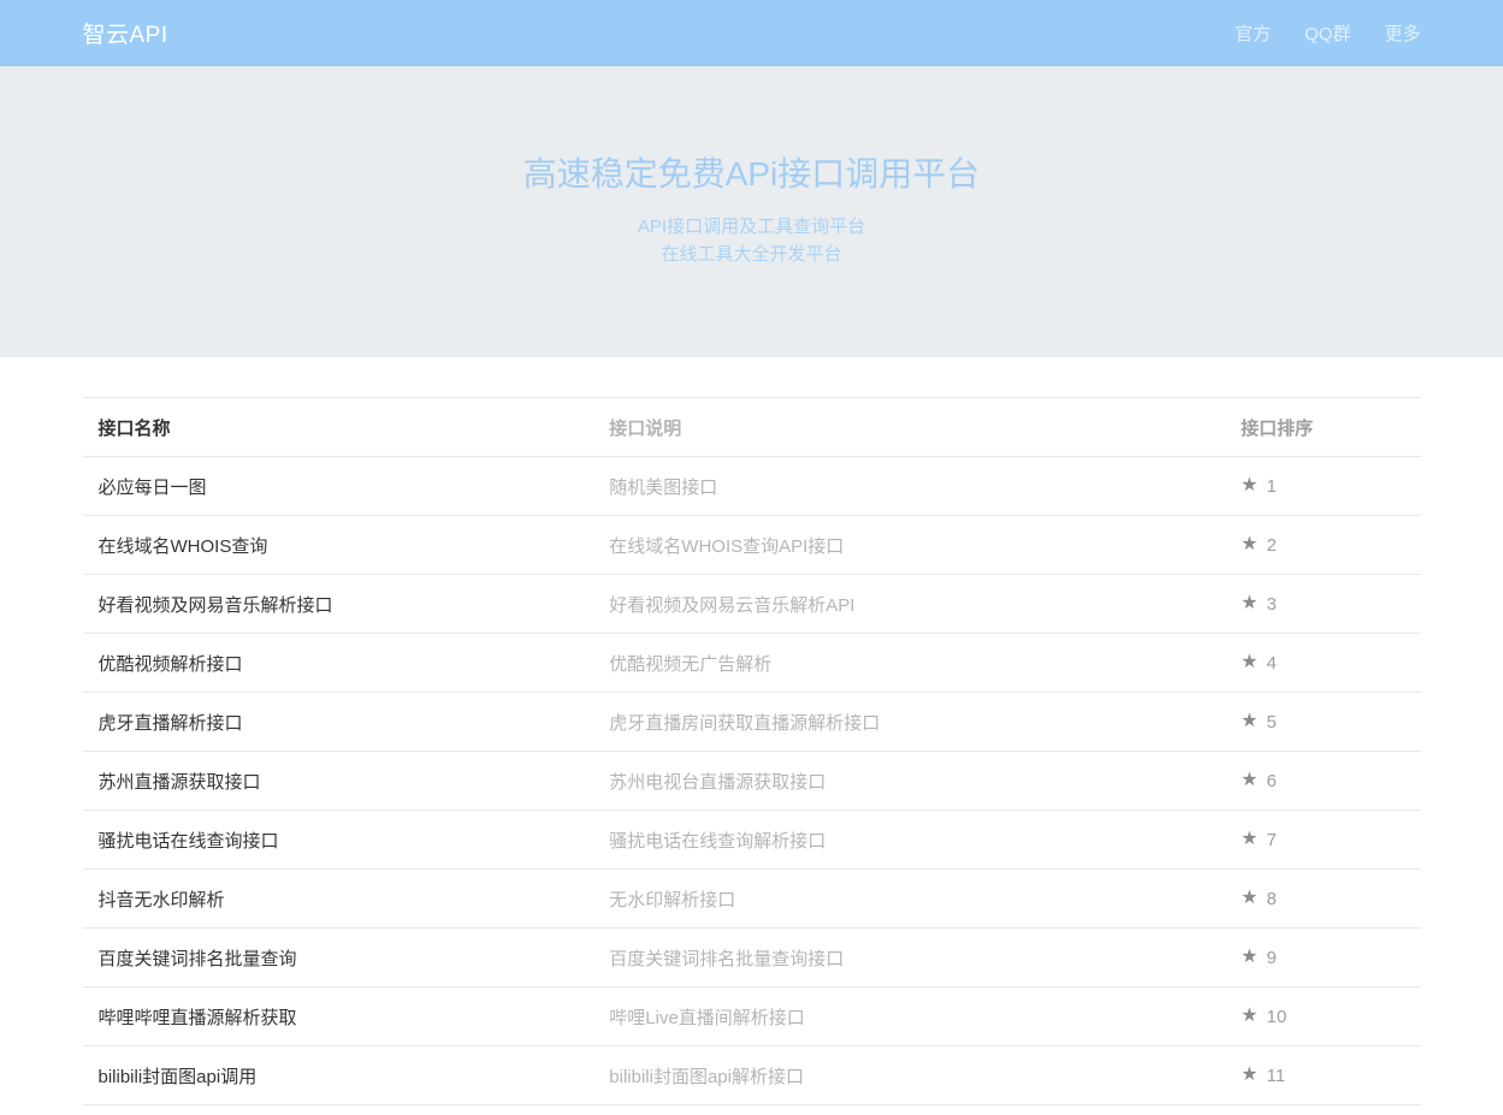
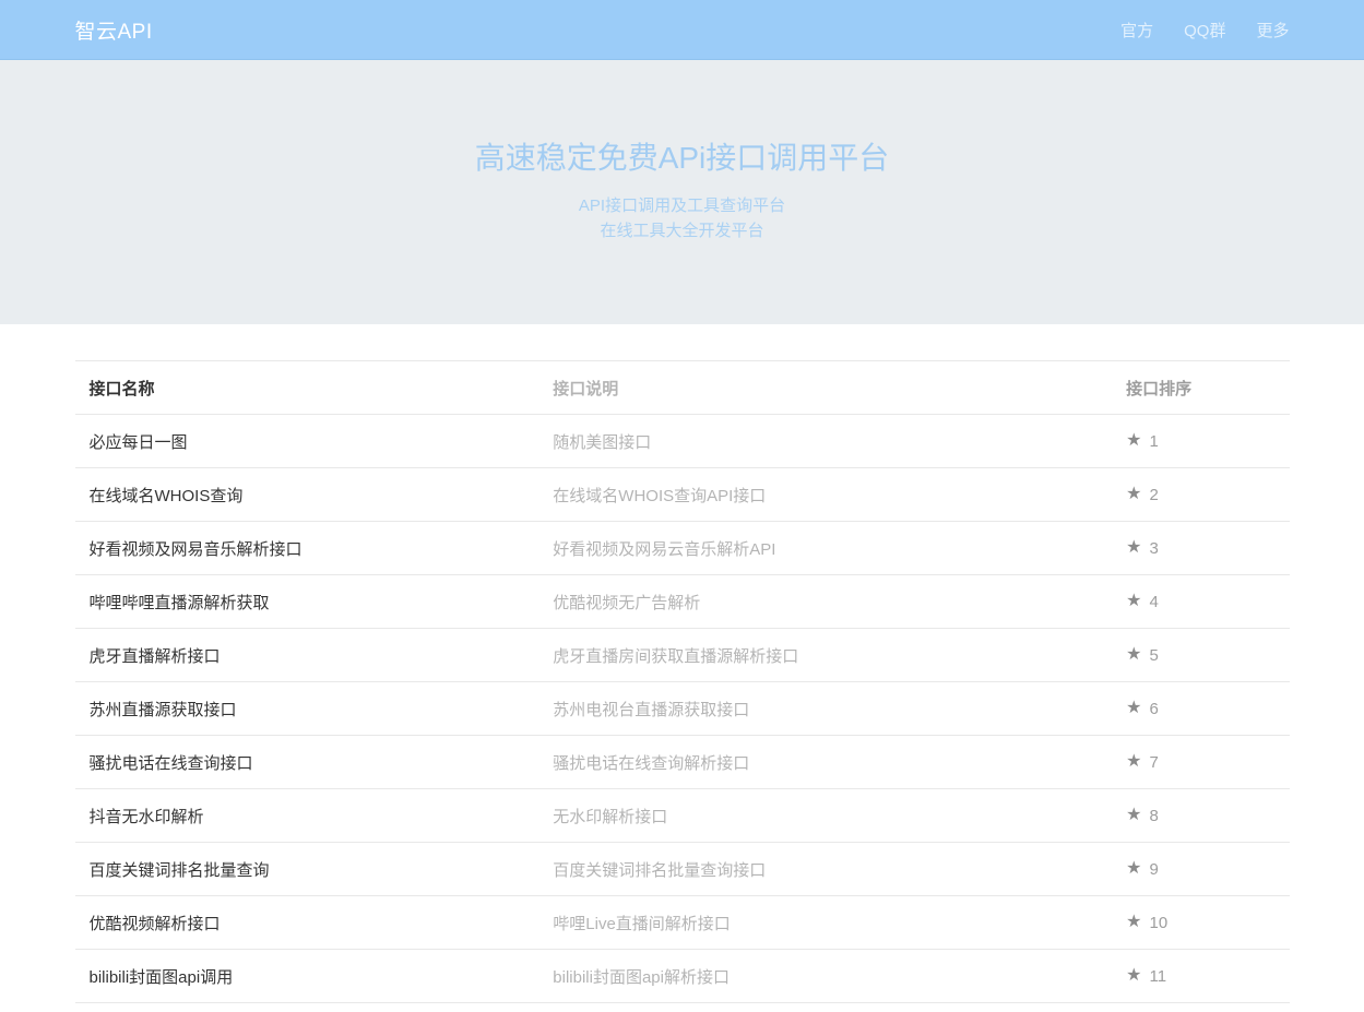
  智云API
  官方
  QQ群
  更多
  高速稳定免费APi接口调用平台
  API接口调用及工具查询平台
  在线工具大全开发平台
  接口名称
  接口说明
  接口排序
  必应每日一图
  随机美图接口
  ★
  1
  在线域名WHOIS查询
  在线域名WHOIS查询API接口
  ★
  2
  好看视频及网易音乐解析接口
  好看视频及网易云音乐解析API
  ★
  3
- 优酷视频解析接口
+ 哔哩哔哩直播源解析获取
  优酷视频无广告解析
  ★
  4
  虎牙直播解析接口
  虎牙直播房间获取直播源解析接口
  ★
  5
  苏州直播源获取接口
  苏州电视台直播源获取接口
  ★
  6
  骚扰电话在线查询接口
  骚扰电话在线查询解析接口
  ★
  7
  抖音无水印解析
  无水印解析接口
  ★
  8
  百度关键词排名批量查询
  百度关键词排名批量查询接口
  ★
  9
- 哔哩哔哩直播源解析获取
+ 优酷视频解析接口
  哔哩Live直播间解析接口
  ★
  10
  bilibili封面图api调用
  bilibili封面图api解析接口
  ★
  11
